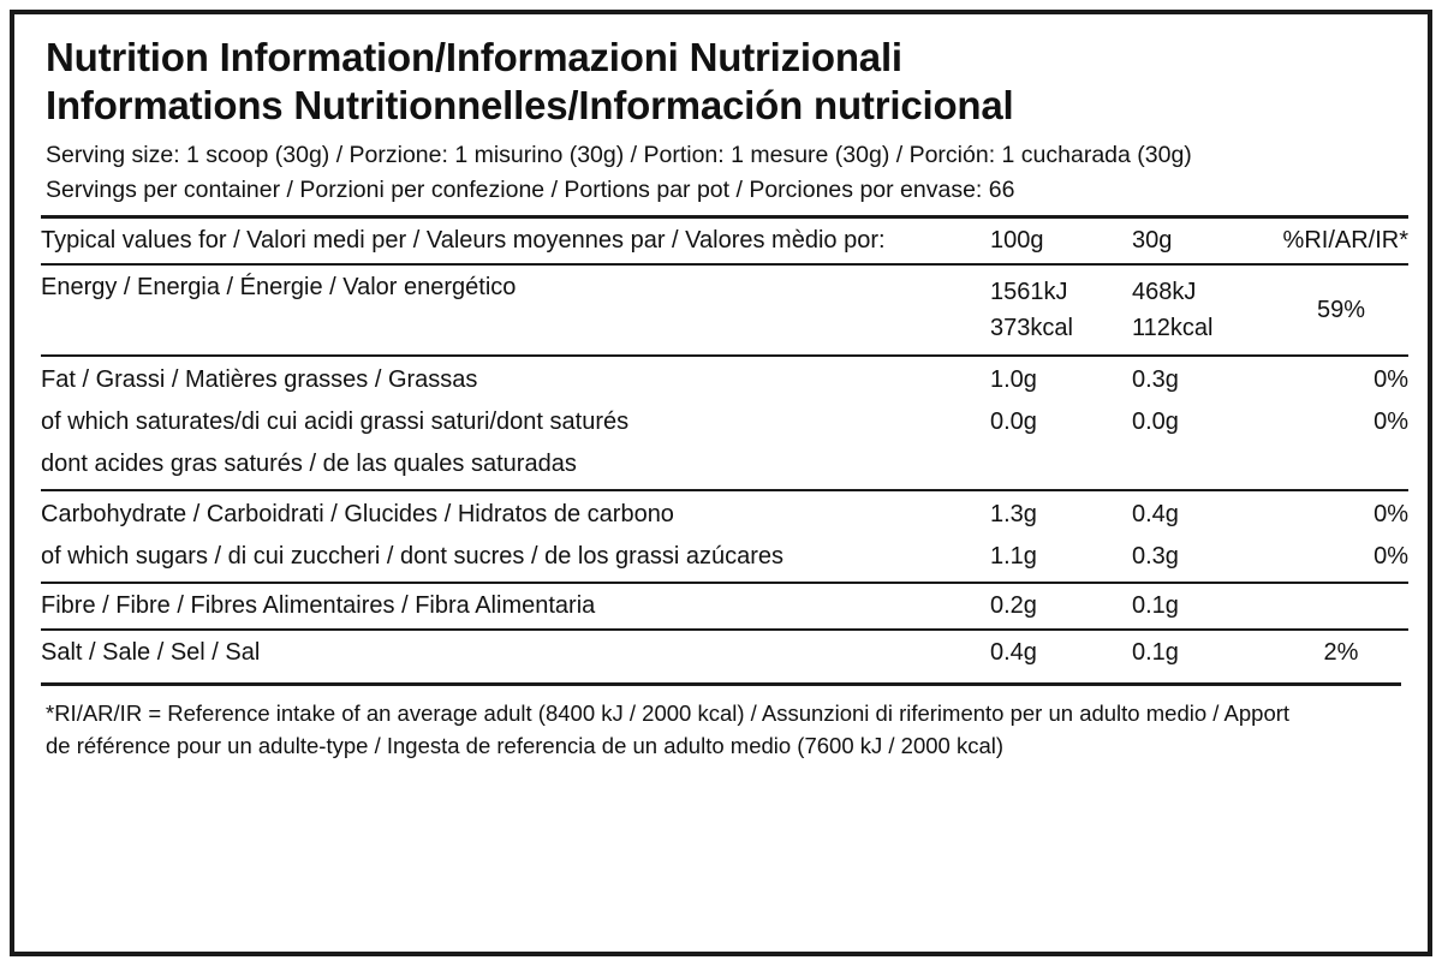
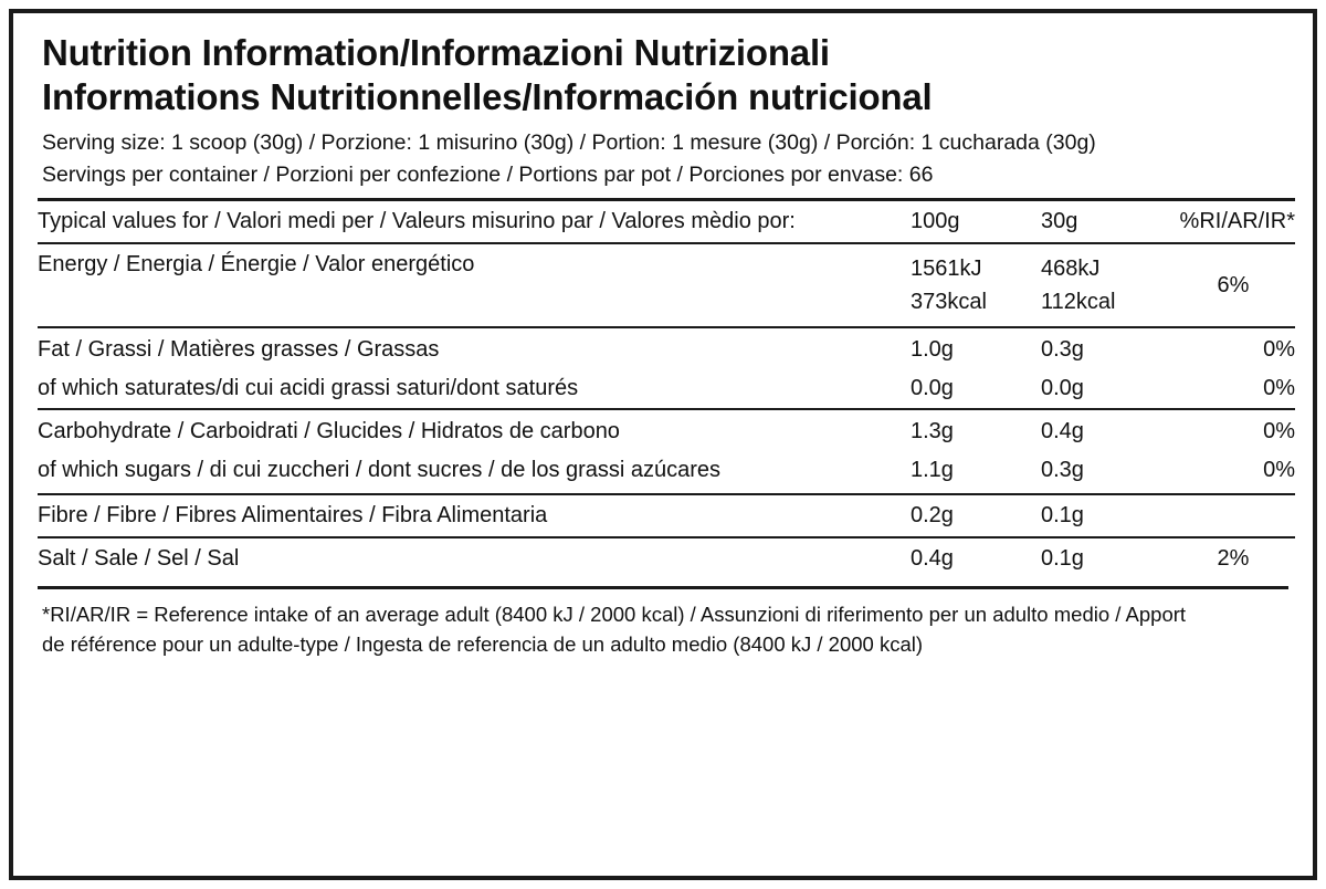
  Nutrition Information/Informazioni Nutrizionali
  Informations Nutritionnelles/Información nutricional
  Serving size: 1 scoop (30g) / Porzione: 1 misurino (30g) / Portion: 1 mesure (30g) / Porción: 1 cucharada (30g)
  Servings per container / Porzioni per confezione / Portions par pot / Porciones por envase: 66
- Typical values for / Valori medi per / Valeurs moyennes par / Valores mèdio por:	100g	30g	%RI/AR/IR*
+ Typical values for / Valori medi per / Valeurs misurino par / Valores mèdio por:	100g	30g	%RI/AR/IR*
- Energy / Energia / Énergie / Valor energético	1561kJ 373kcal	468kJ 112kcal	59%
+ Energy / Energia / Énergie / Valor energético	1561kJ 373kcal	468kJ 112kcal	6%
  Fat / Grassi / Matières grasses / Grassas	1.0g	0.3g	0%
  of which saturates/di cui acidi grassi saturi/dont saturés	0.0g	0.0g	0%
- dont acides gras saturés / de las quales saturadas
  Carbohydrate / Carboidrati / Glucides / Hidratos de carbono	1.3g	0.4g	0%
  of which sugars / di cui zuccheri / dont sucres / de los grassi azúcares	1.1g	0.3g	0%
  Fibre / Fibre / Fibres Alimentaires / Fibra Alimentaria	0.2g	0.1g
  Salt / Sale / Sel / Sal	0.4g	0.1g	2%
  *RI/AR/IR = Reference intake of an average adult (8400 kJ / 2000 kcal) / Assunzioni di riferimento per un adulto medio / Apport
- de référence pour un adulte-type / Ingesta de referencia de un adulto medio (7600 kJ / 2000 kcal)
+ de référence pour un adulte-type / Ingesta de referencia de un adulto medio (8400 kJ / 2000 kcal)
